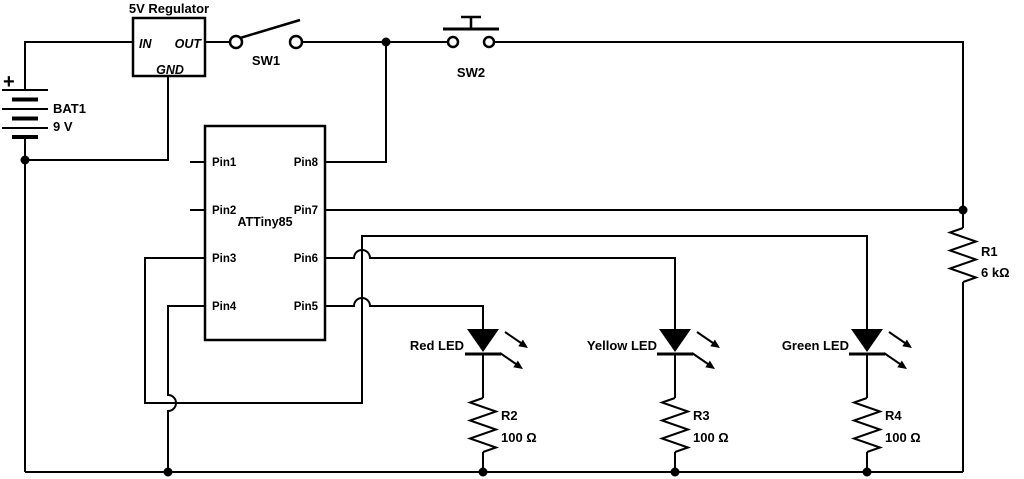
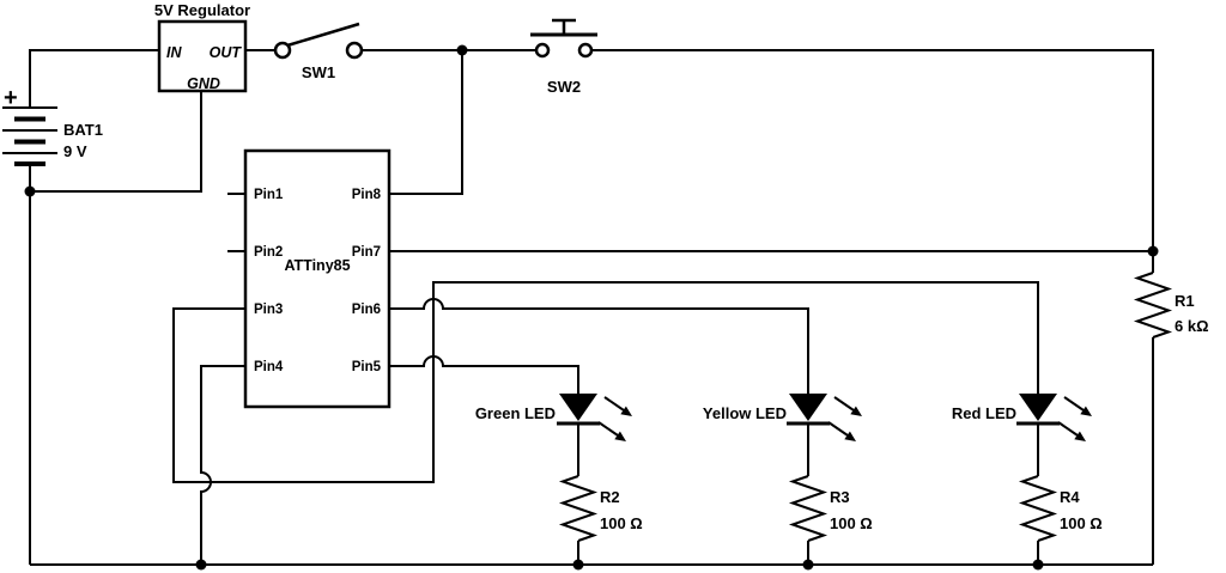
  +
  BAT1
  9 V
  5V Regulator
  IN
  OUT
  GND
  SW1
  SW2
  ATTiny85
  Pin1
  Pin2
  Pin3
  Pin4
  Pin8
  Pin7
  Pin6
  Pin5
- Red LED
+ Green LED
  Yellow LED
- Green LED
+ Red LED
  R1
  6 kΩ
  R2
  100 Ω
  R3
  100 Ω
  R4
  100 Ω
